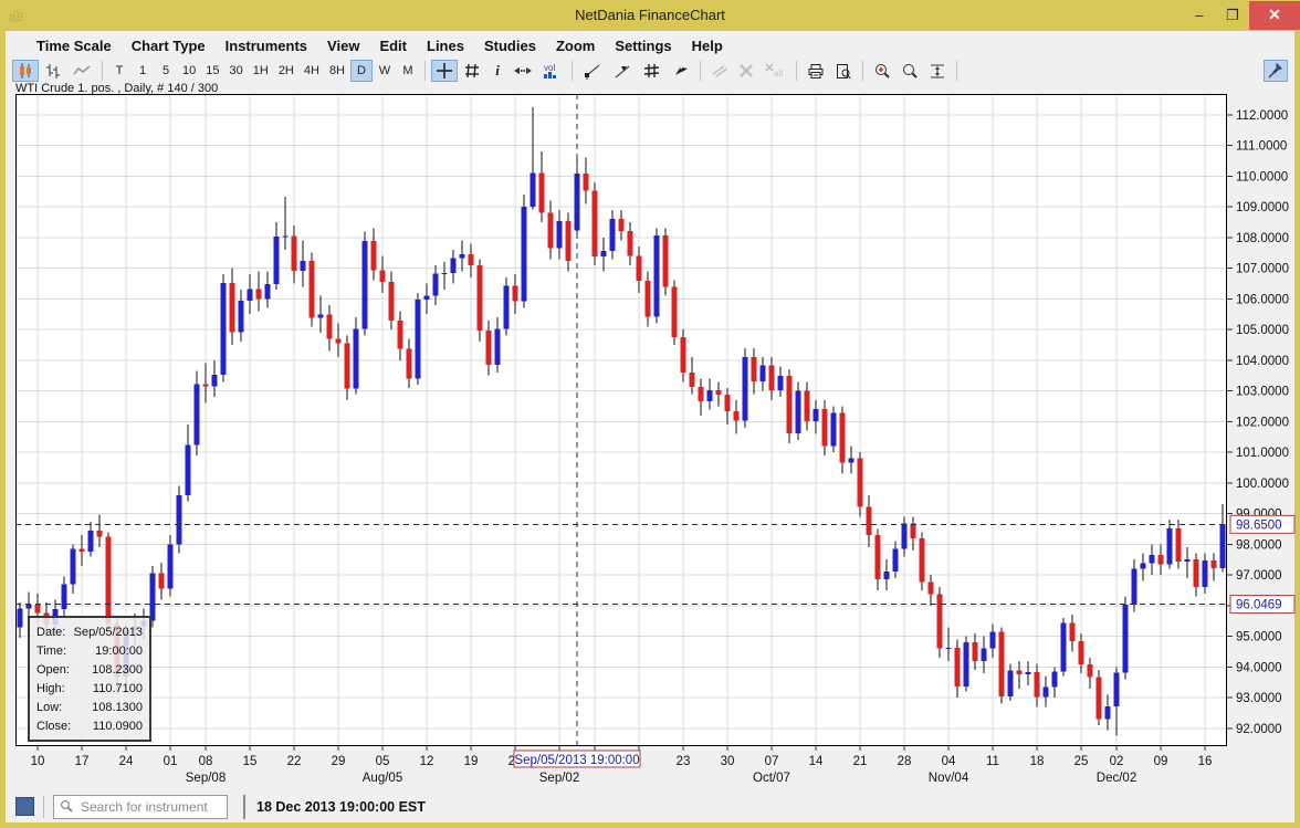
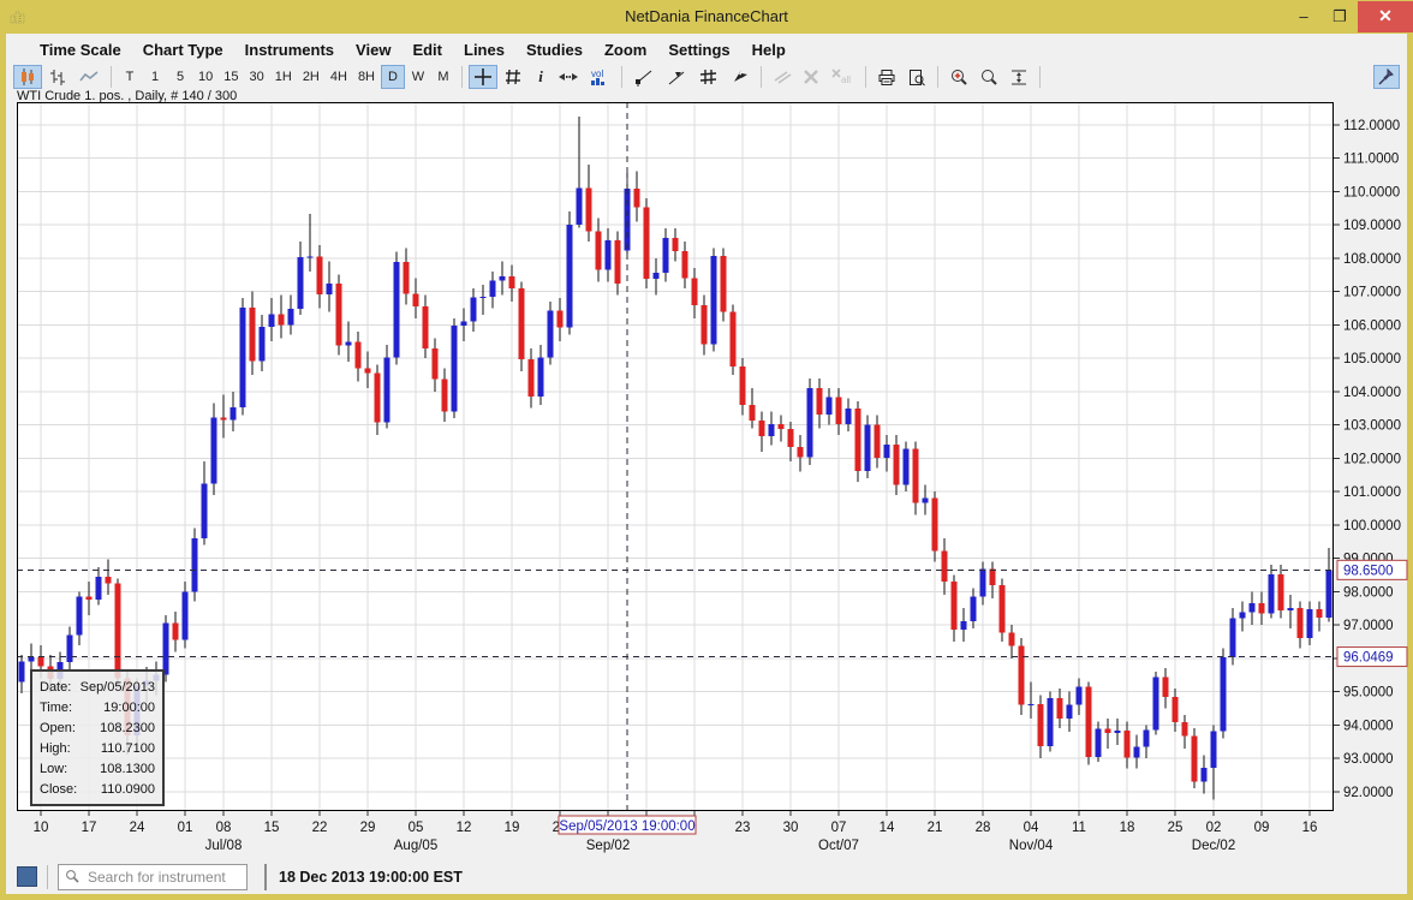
  NetDania FinanceChart
  –
  ❐
  ✕
  Time Scale
  Chart Type
  Instruments
  View
  Edit
  Lines
  Studies
  Zoom
  Settings
  Help
  T
  1
  5
  10
  15
  30
  1H
  2H
  4H
  8H
  D
  W
  M
  i
  vol
  all
  WTI Crude 1. pos. , Daily, # 140 / 300
  92.0000
  93.0000
  94.0000
  95.0000
  97.0000
  98.0000
  99.0000
  100.0000
  101.0000
  102.0000
  103.0000
  104.0000
  105.0000
  106.0000
  107.0000
  108.0000
  109.0000
  110.0000
  111.0000
  112.0000
  10
  17
  24
  01
  08
- Sep/08
+ Jul/08
  15
  22
  29
  05
  Aug/05
  12
  19
  Sep/02
  23
  30
  07
  Oct/07
  14
  21
  28
  04
  Nov/04
  11
  18
  25
  02
  Dec/02
  09
  16
  98.6500
  96.0469
  Sep/05/2013 19:00:00
  Date:
  Sep/05/2013
  Time:
  19:00:00
  Open:
  108.2300
  High:
  110.7100
  Low:
  108.1300
  Close:
  110.0900
  Search for instrument
  18 Dec 2013 19:00:00 EST
